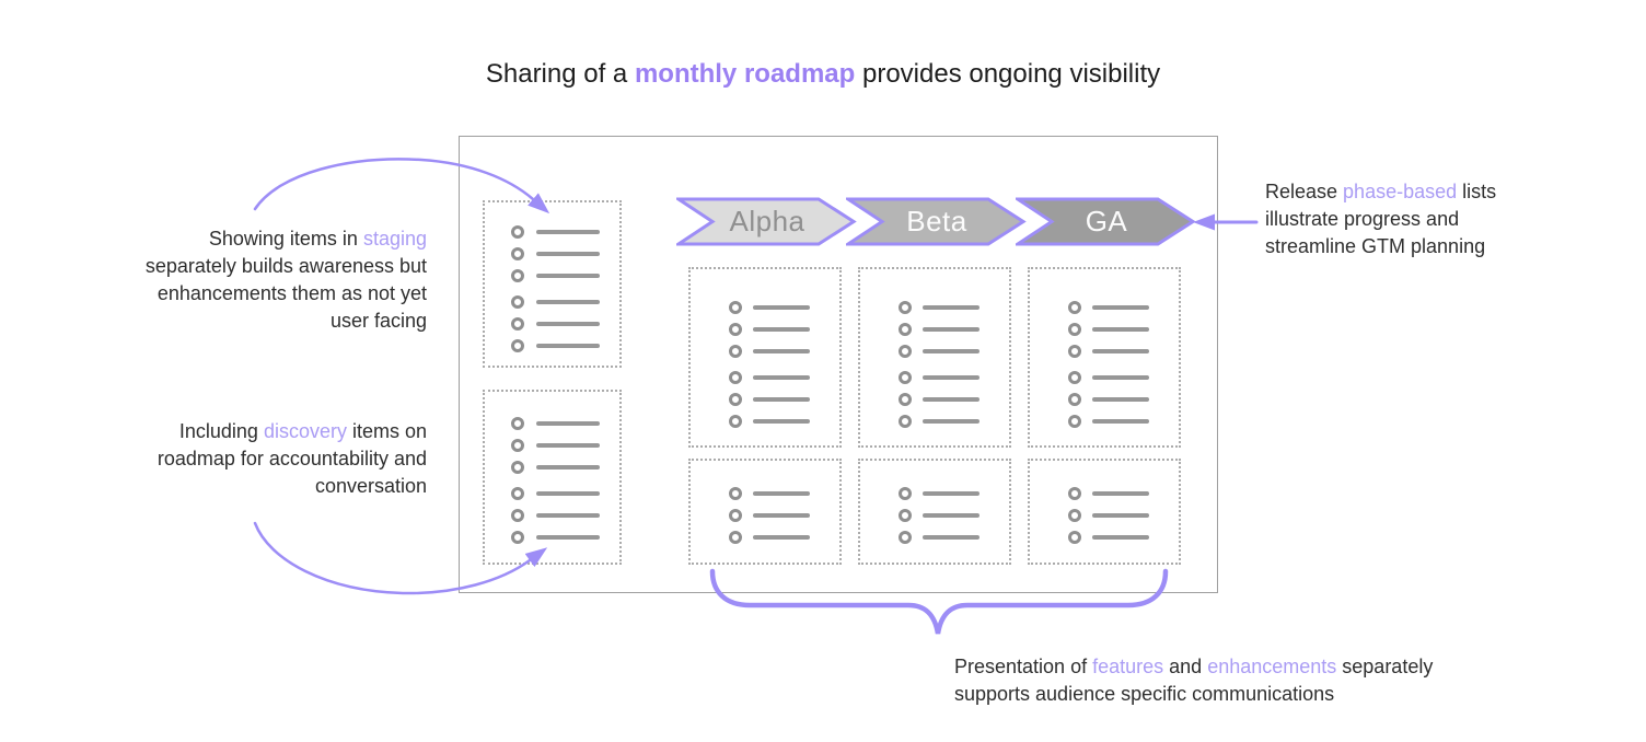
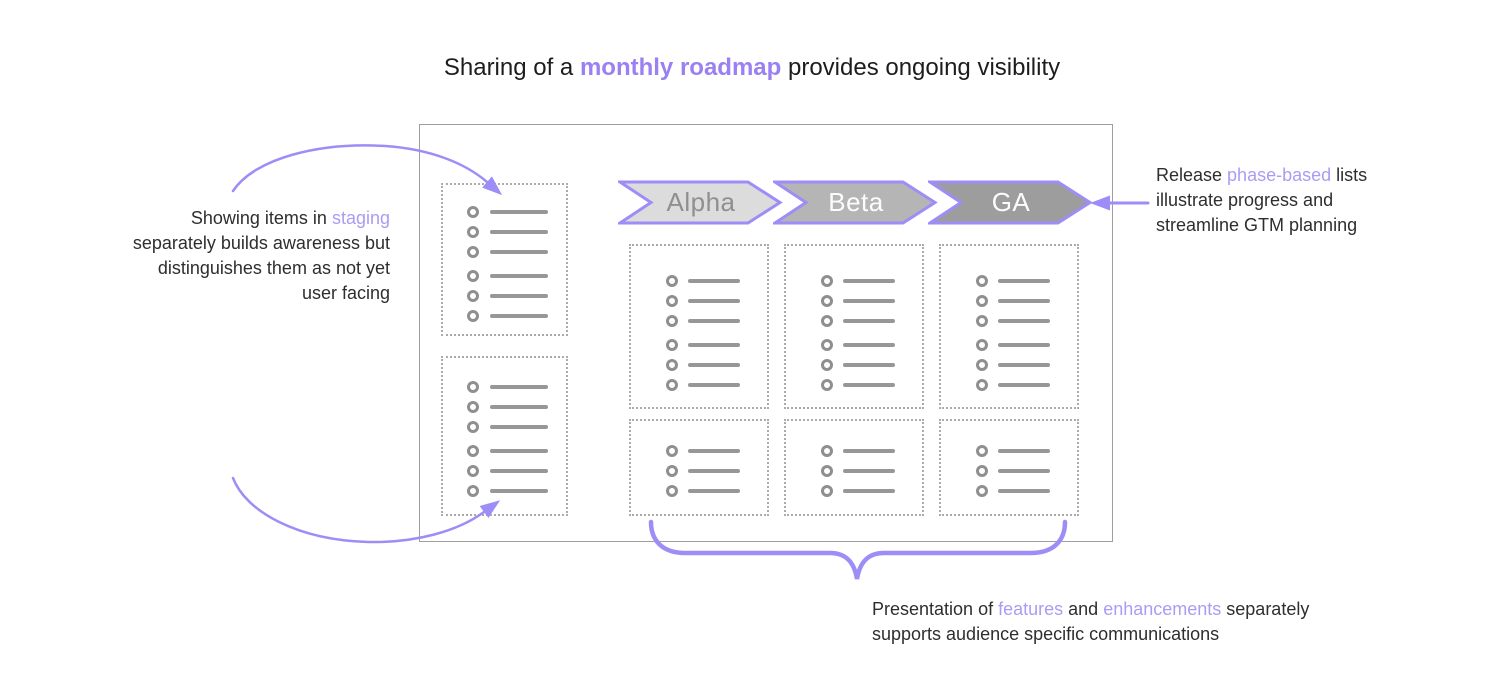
  Sharing of a monthly roadmap provides ongoing visibility
  Alpha
  Beta
  GA
  Showing items in staging
  separately builds awareness but
- enhancements them as not yet
+ distinguishes them as not yet
  user facing
- Including discovery items on
- roadmap for accountability and
- conversation
  Release phase-based lists
  illustrate progress and
  streamline GTM planning
  Presentation of features and enhancements separately
  supports audience specific communications
